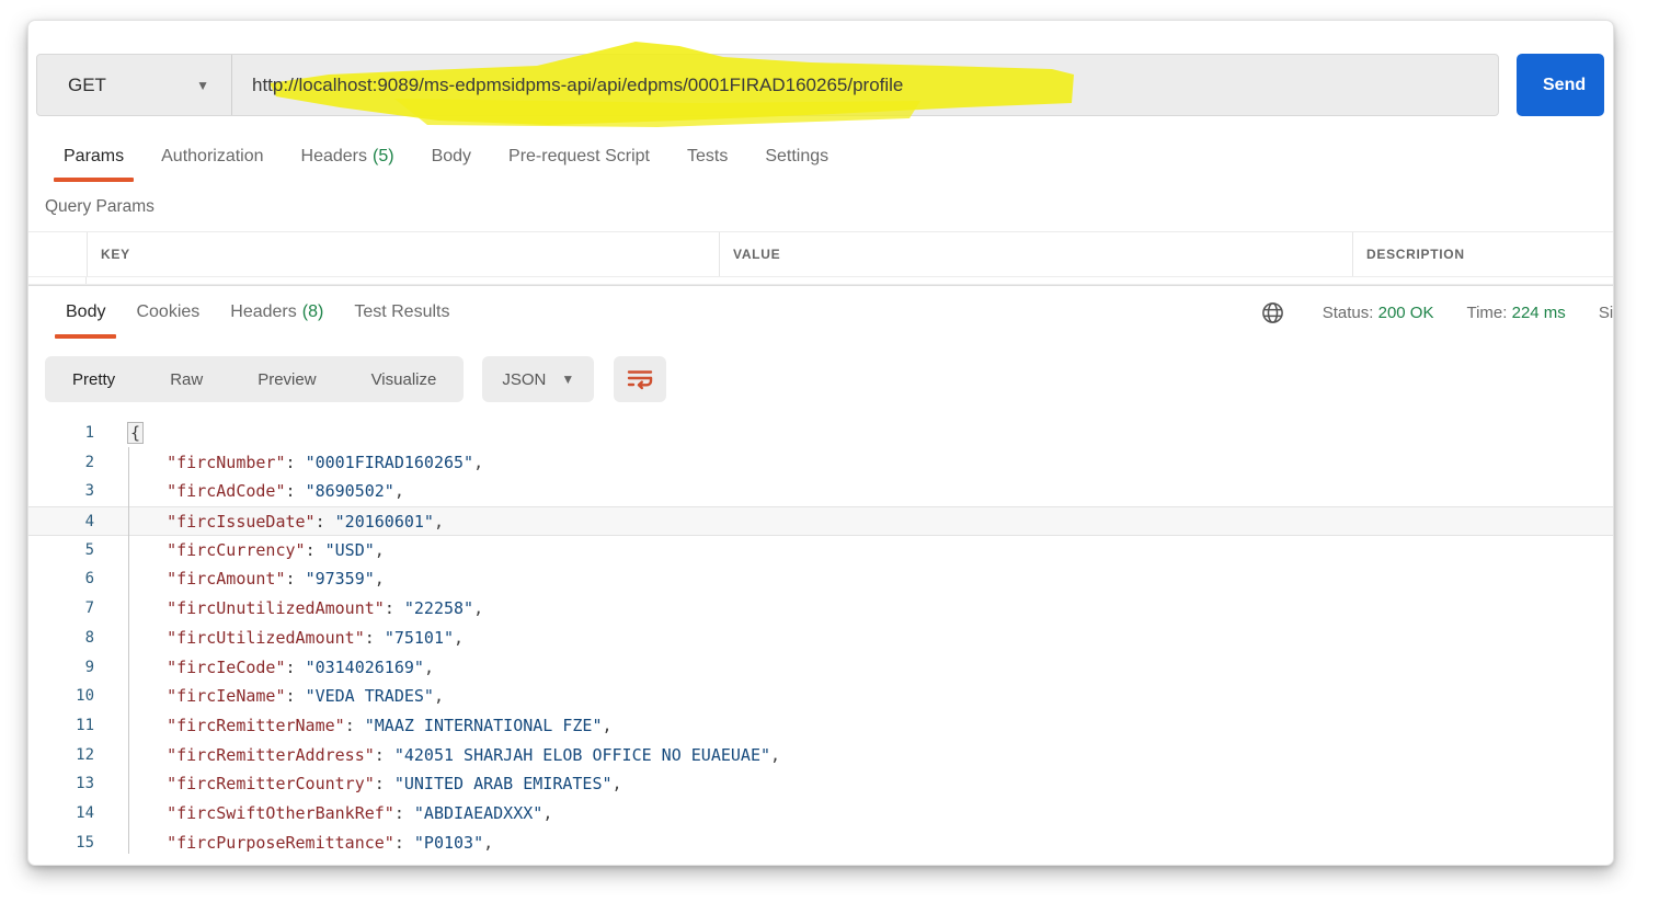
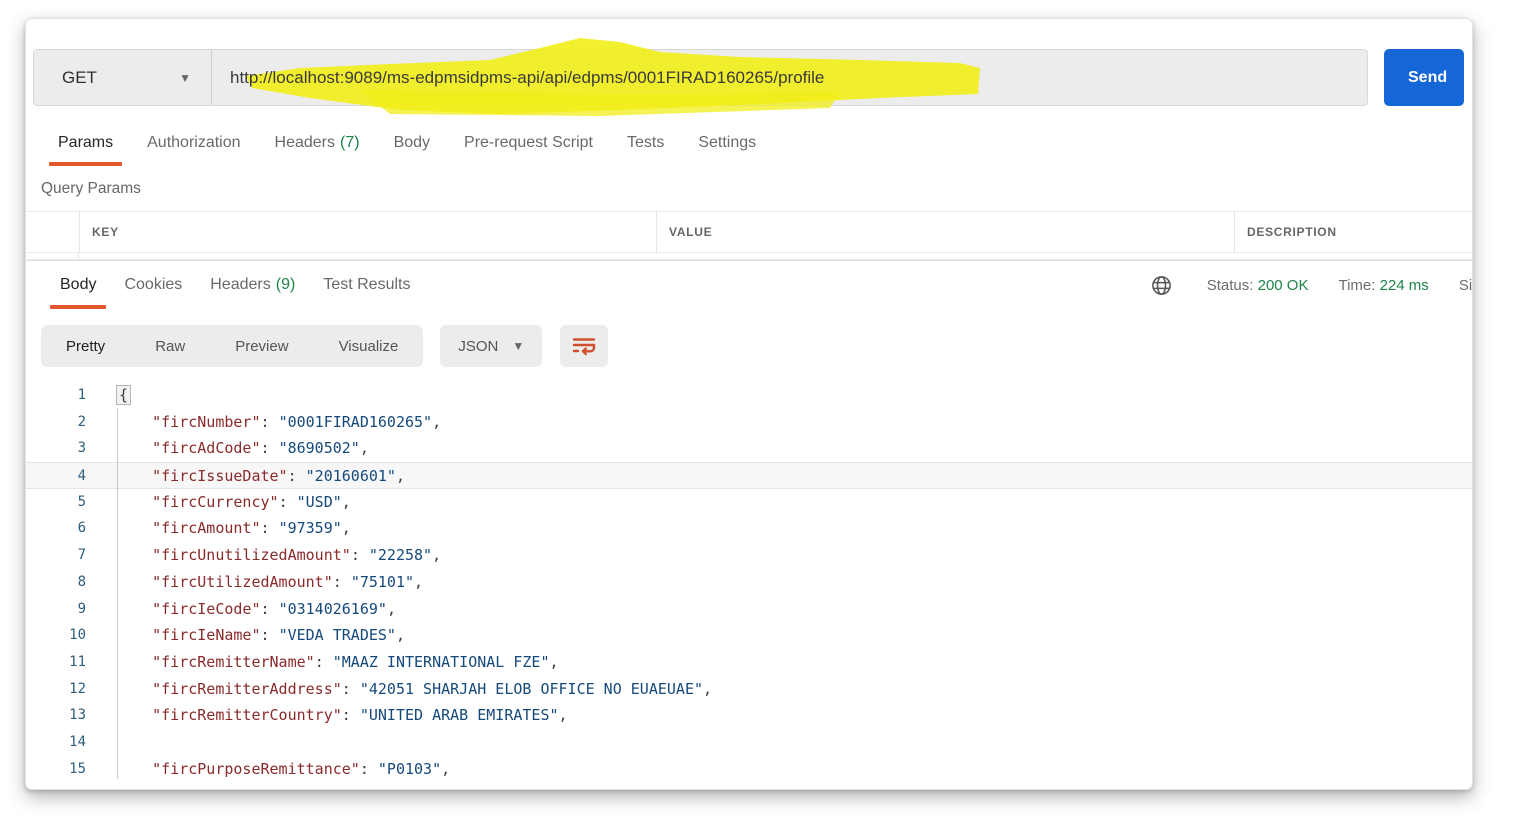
  GET
  ▼
  http://localhost:9089/ms-edpmsidpms-api/api/edpms/0001FIRAD160265/profile
  Send
  Params
  Authorization
- Headers (5)
+ Headers (7)
  Body
  Pre-request Script
  Tests
  Settings
  Query Params
  KEY
  VALUE
  DESCRIPTION
  Body
  Cookies
  Headers
- (8)
+ (9)
  Test Results
  Status: 200 OK
  Time: 224 ms
  Pretty
  Raw
  Preview
  Visualize
  JSON
  ▼
  1
  {
  2
  "fircNumber": "0001FIRAD160265",
  3
  "fircAdCode": "8690502",
  4
  "fircIssueDate": "20160601",
  5
  "fircCurrency": "USD",
  6
  "fircAmount": "97359",
  7
  "fircUnutilizedAmount": "22258",
  8
  "fircUtilizedAmount": "75101",
  9
  "fircIeCode": "0314026169",
  10
  "fircIeName": "VEDA TRADES",
  11
  "fircRemitterName": "MAAZ INTERNATIONAL FZE",
  12
  "fircRemitterAddress": "42051 SHARJAH ELOB OFFICE NO EUAEUAE",
  13
  "fircRemitterCountry": "UNITED ARAB EMIRATES",
  14
- "fircSwiftOtherBankRef": "ABDIAEADXXX",
  15
  "fircPurposeRemittance": "P0103",
